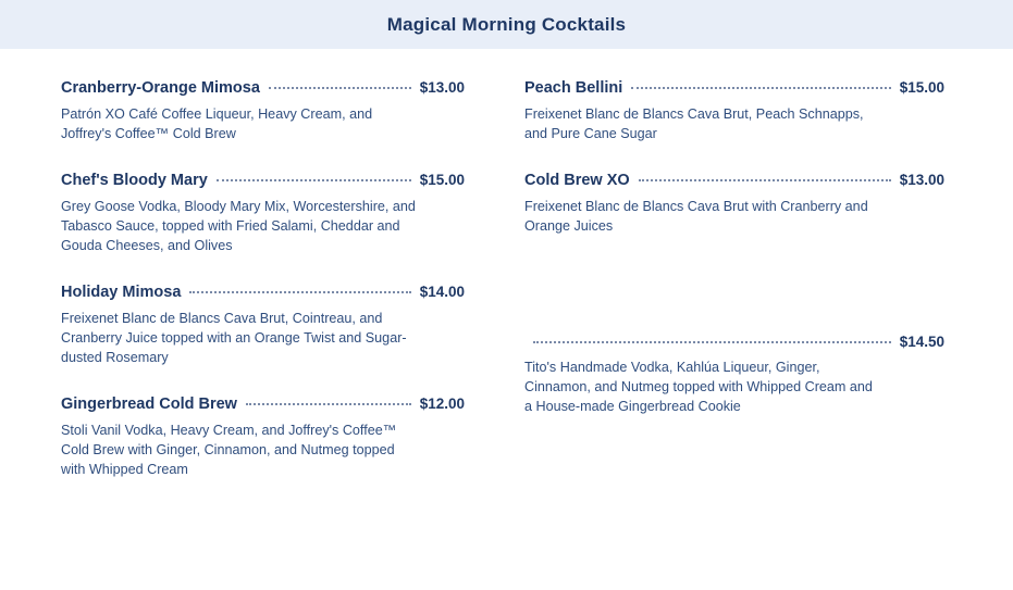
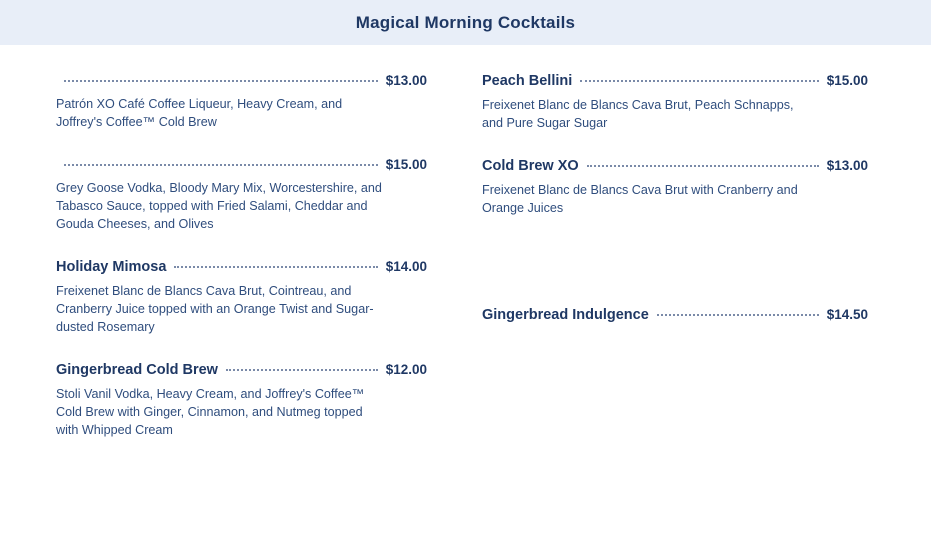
  Magical Morning Cocktails
- Cranberry-Orange Mimosa
  $13.00
  Patrón XO Café Coffee Liqueur, Heavy Cream, and Joffrey's Coffee™ Cold Brew
- Chef's Bloody Mary
  $15.00
  Grey Goose Vodka, Bloody Mary Mix, Worcestershire, and Tabasco Sauce, topped with Fried Salami, Cheddar and Gouda Cheeses, and Olives
  Holiday Mimosa
  $14.00
  Freixenet Blanc de Blancs Cava Brut, Cointreau, and Cranberry Juice topped with an Orange Twist and Sugar-dusted Rosemary
  Gingerbread Cold Brew
  $12.00
  Stoli Vanil Vodka, Heavy Cream, and Joffrey's Coffee™ Cold Brew with Ginger, Cinnamon, and Nutmeg topped with Whipped Cream
  Peach Bellini
  $15.00
- Freixenet Blanc de Blancs Cava Brut, Peach Schnapps, and Pure Cane Sugar
+ Freixenet Blanc de Blancs Cava Brut, Peach Schnapps, and Pure Sugar Sugar
  Cold Brew XO
  $13.00
  Freixenet Blanc de Blancs Cava Brut with Cranberry and Orange Juices
+ Gingerbread Indulgence
  $14.50
- Tito's Handmade Vodka, Kahlúa Liqueur, Ginger, Cinnamon, and Nutmeg topped with Whipped Cream and a House-made Gingerbread Cookie
